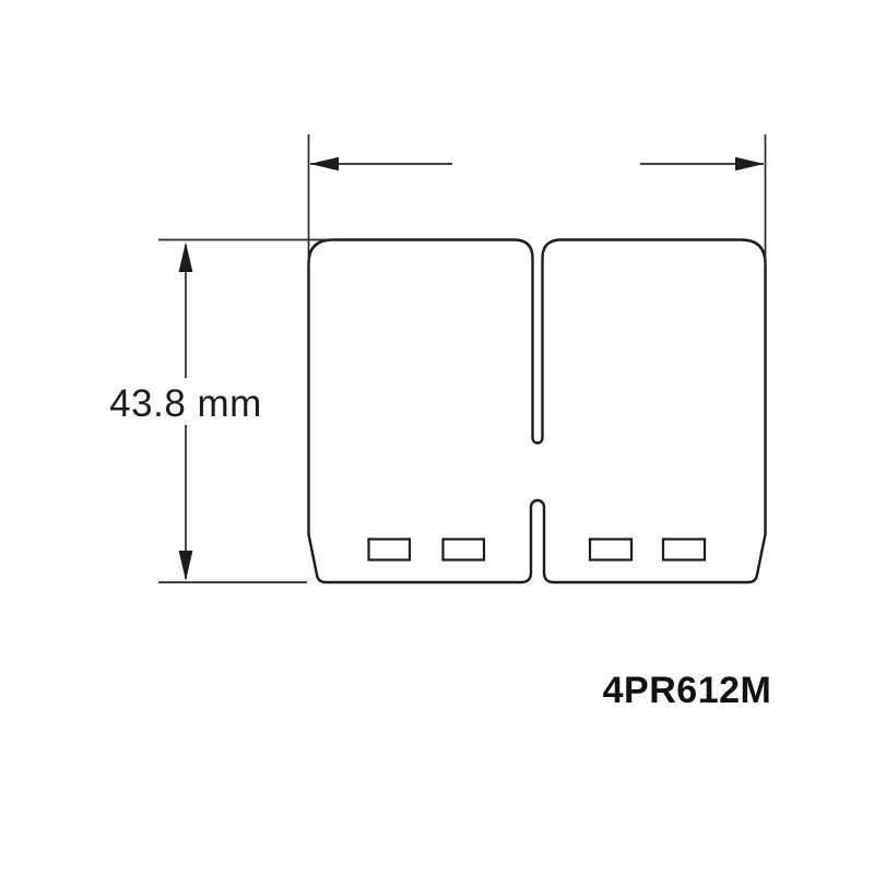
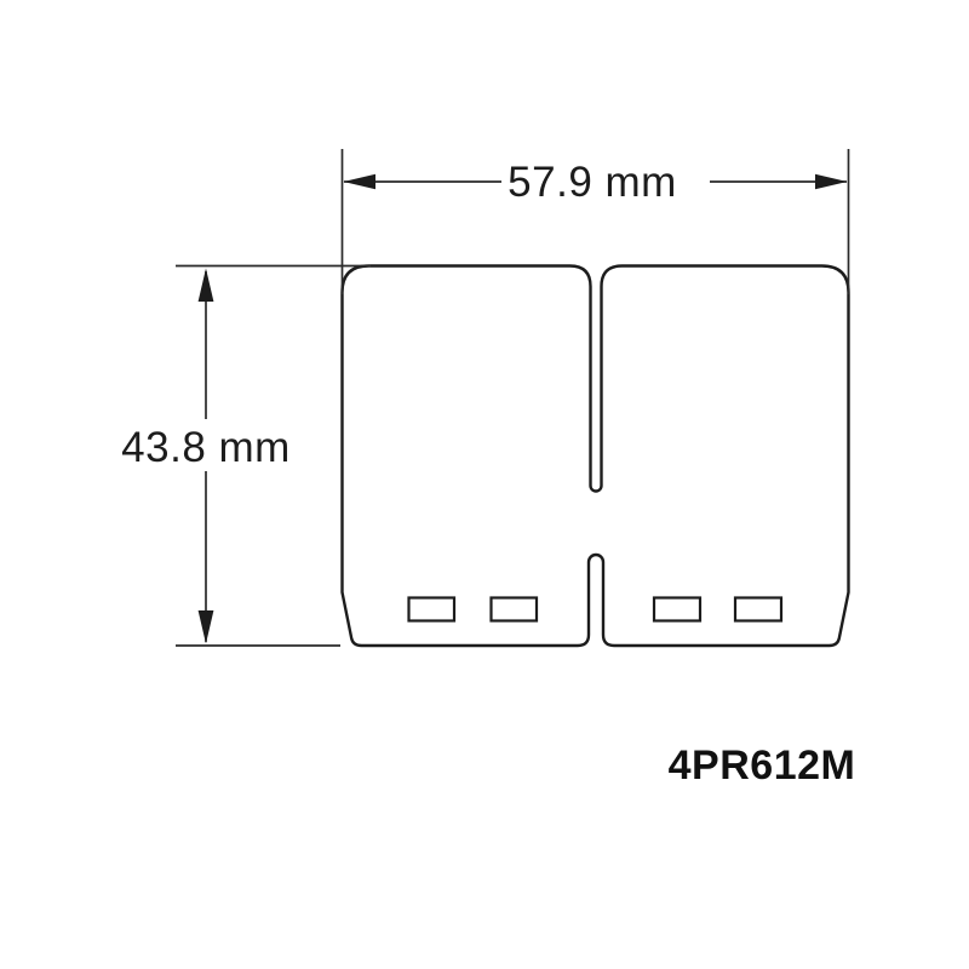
+ 57.9 mm
  43.8 mm
  4PR612M
